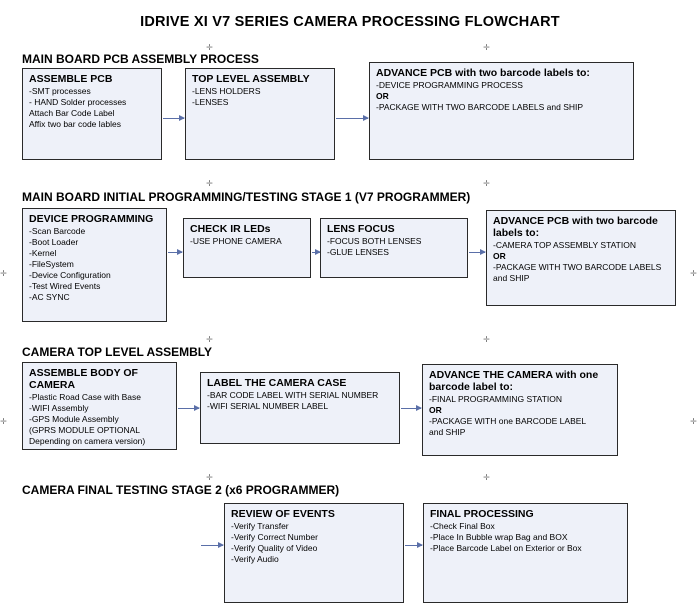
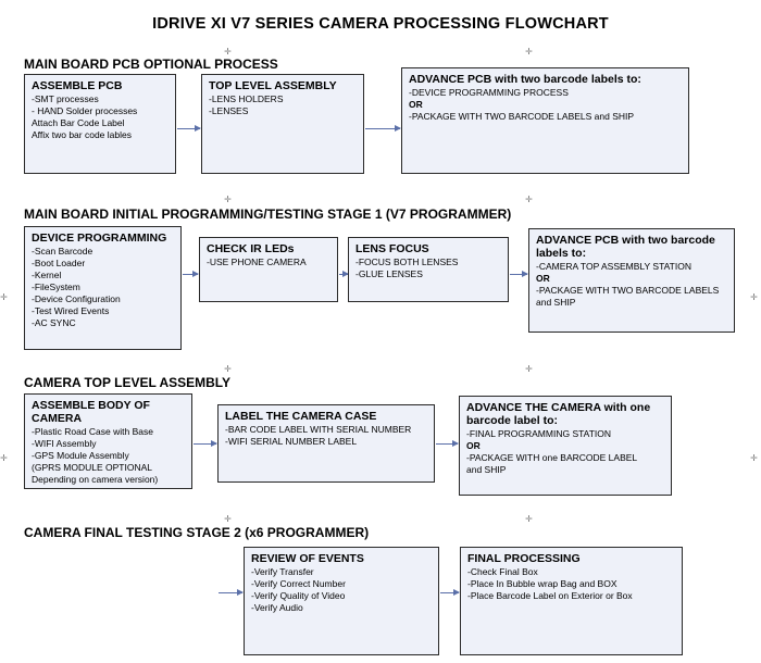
  IDRIVE XI V7 SERIES CAMERA PROCESSING FLOWCHART
- MAIN BOARD PCB ASSEMBLY PROCESS
+ MAIN BOARD PCB OPTIONAL PROCESS
  ASSEMBLE PCB
  -SMT processes
  - HAND Solder processes
  Attach Bar Code Label
  Affix two bar code lables
  TOP LEVEL ASSEMBLY
  -LENS HOLDERS
  -LENSES
  ADVANCE PCB with two barcode labels to:
  -DEVICE PROGRAMMING PROCESS
  OR
  -PACKAGE WITH TWO BARCODE LABELS and SHIP
  MAIN BOARD INITIAL PROGRAMMING/TESTING STAGE 1 (V7 PROGRAMMER)
  DEVICE PROGRAMMING
  -Scan Barcode
  -Boot Loader
  -Kernel
  -FileSystem
  -Device Configuration
  -Test Wired Events
  -AC SYNC
  CHECK IR LEDs
  -USE PHONE CAMERA
  LENS FOCUS
  -FOCUS BOTH LENSES
  -GLUE LENSES
  ADVANCE PCB with two barcode labels to:
  -CAMERA TOP ASSEMBLY STATION
  OR
  -PACKAGE WITH TWO BARCODE LABELS
  and SHIP
  CAMERA TOP LEVEL ASSEMBLY
  ASSEMBLE BODY OF CAMERA
  -Plastic Road Case with Base
  -WIFI Assembly
  -GPS Module Assembly
  (GPRS MODULE OPTIONAL
  Depending on camera version)
  LABEL THE CAMERA CASE
  -BAR CODE LABEL WITH SERIAL NUMBER
  -WIFI SERIAL NUMBER LABEL
  ADVANCE THE CAMERA with one barcode label to:
  -FINAL PROGRAMMING STATION
  OR
  -PACKAGE WITH one BARCODE LABEL
  and SHIP
  CAMERA FINAL TESTING STAGE 2 (x6 PROGRAMMER)
  REVIEW OF EVENTS
  -Verify Transfer
  -Verify Correct Number
  -Verify Quality of Video
  -Verify Audio
  FINAL PROCESSING
  -Check Final Box
  -Place In Bubble wrap Bag and BOX
  -Place Barcode Label on Exterior or Box
  ✛
  ✛
  ✛
  ✛
  ✛
  ✛
  ✛
  ✛
  ✛
  ✛
  ✛
  ✛
